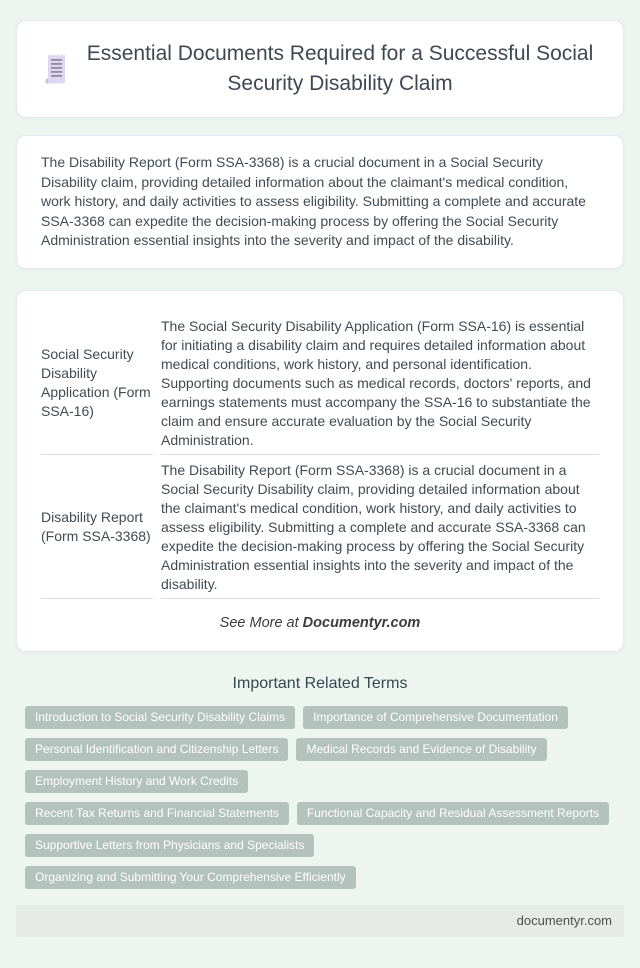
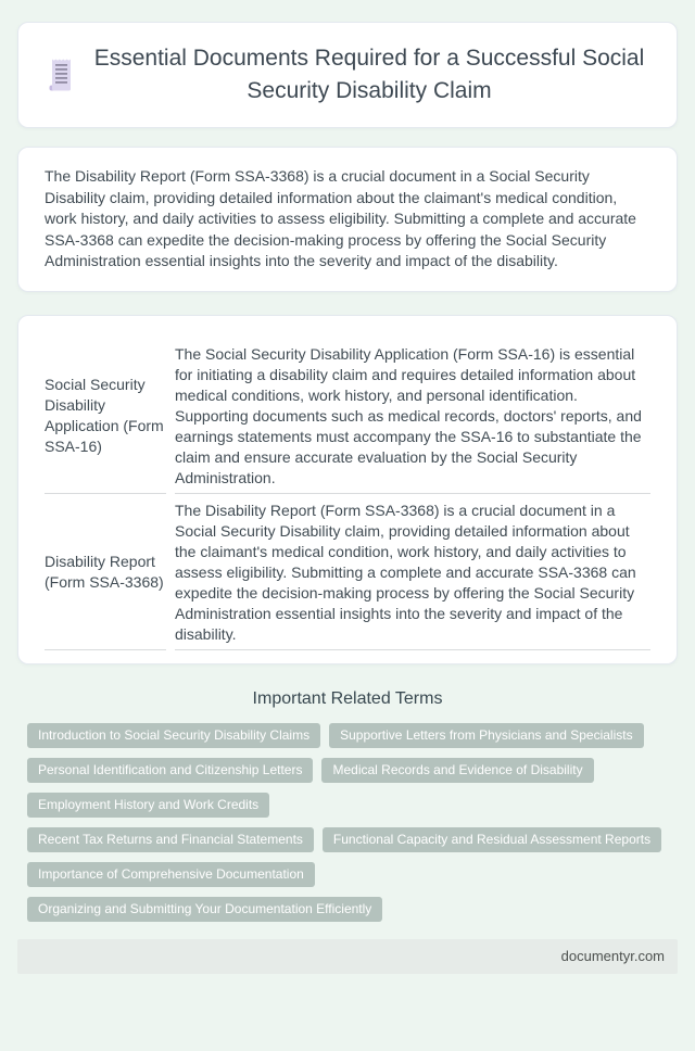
  Essential Documents Required for a Successful Social Security Disability Claim
  The Disability Report (Form SSA-3368) is a crucial document in a Social Security Disability claim, providing detailed information about the claimant's medical condition, work history, and daily activities to assess eligibility. Submitting a complete and accurate SSA-3368 can expedite the decision-making process by offering the Social Security Administration essential insights into the severity and impact of the disability.
  Social Security Disability Application (Form SSA-16)	The Social Security Disability Application (Form SSA-16) is essential for initiating a disability claim and requires detailed information about medical conditions, work history, and personal identification. Supporting documents such as medical records, doctors' reports, and earnings statements must accompany the SSA-16 to substantiate the claim and ensure accurate evaluation by the Social Security Administration.
  Disability Report (Form SSA-3368)	The Disability Report (Form SSA-3368) is a crucial document in a Social Security Disability claim, providing detailed information about the claimant's medical condition, work history, and daily activities to assess eligibility. Submitting a complete and accurate SSA-3368 can expedite the decision-making process by offering the Social Security Administration essential insights into the severity and impact of the disability.
- See More at Documentyr.com
  Important Related Terms
  Introduction to Social Security Disability Claims
- Importance of Comprehensive Documentation
+ Supportive Letters from Physicians and Specialists
  Personal Identification and Citizenship Letters
  Medical Records and Evidence of Disability
  Employment History and Work Credits
  Recent Tax Returns and Financial Statements
  Functional Capacity and Residual Assessment Reports
- Supportive Letters from Physicians and Specialists
+ Importance of Comprehensive Documentation
- Organizing and Submitting Your Comprehensive Efficiently
+ Organizing and Submitting Your Documentation Efficiently
  documentyr.com
